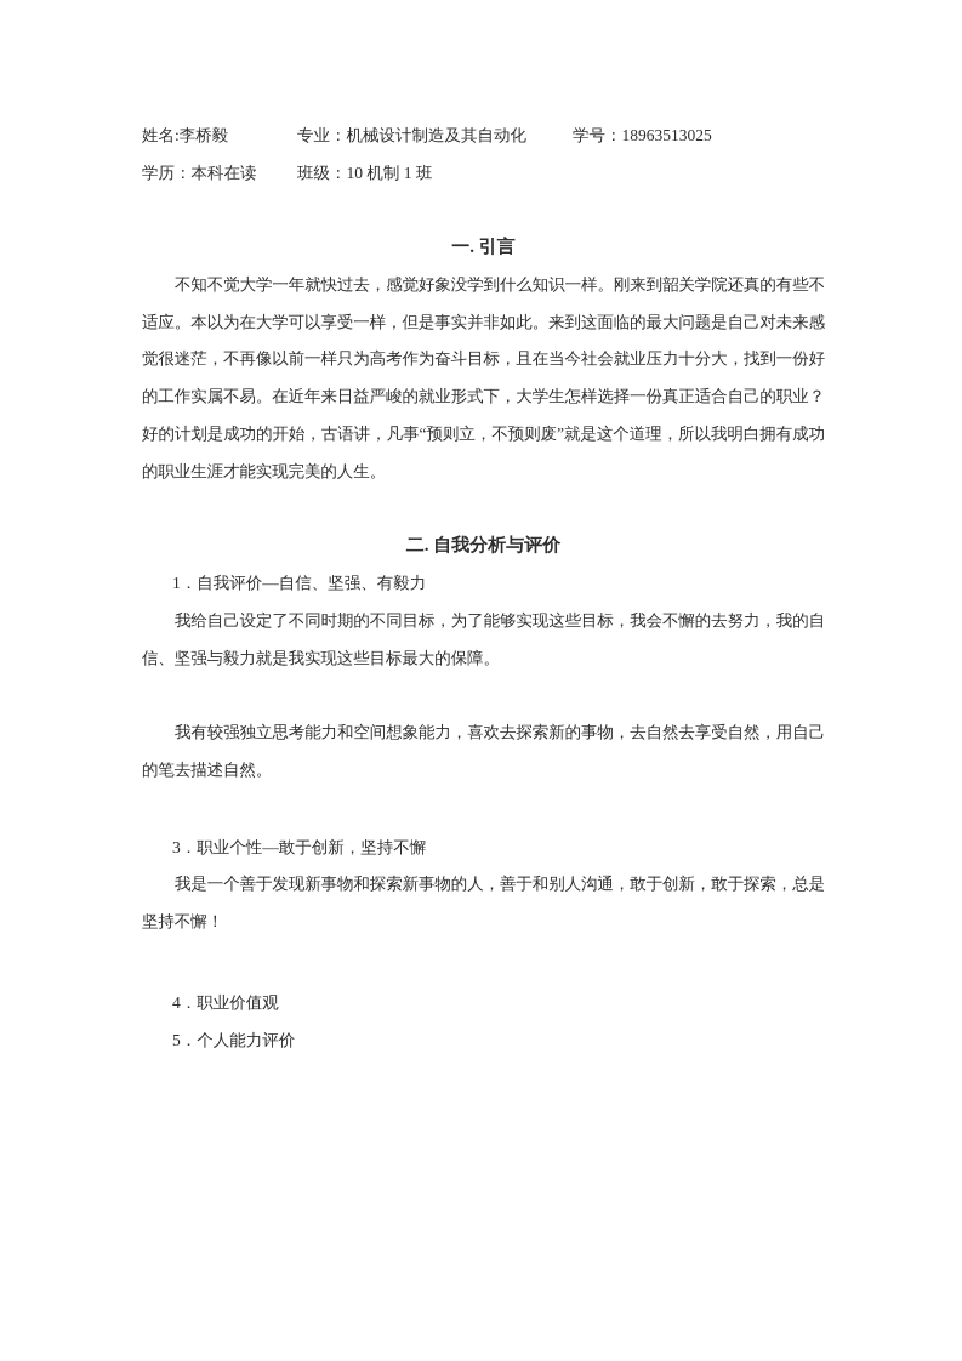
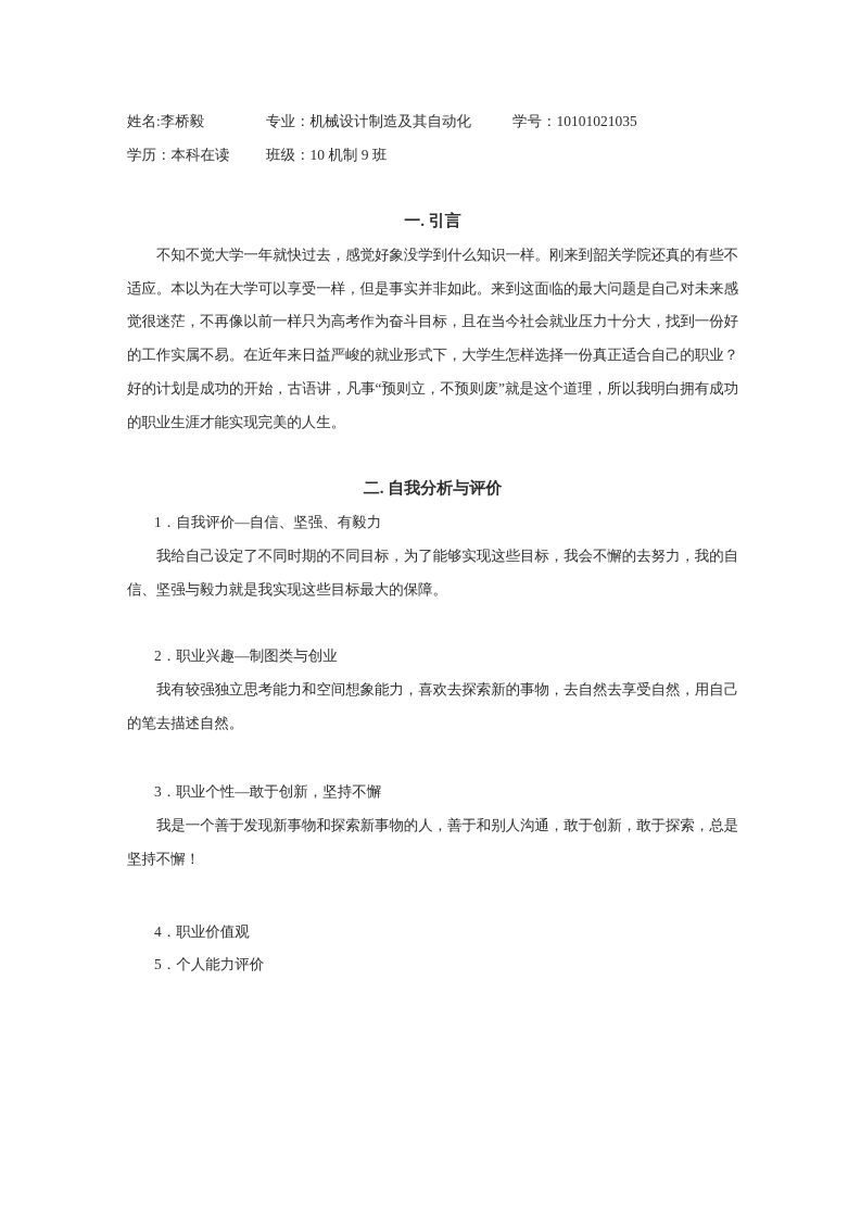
  姓名:李桥毅
  专业：机械设计制造及其自动化
- 学号：18963513025
+ 学号：10101021035
  学历：本科在读
- 班级：10 机制 1 班
+ 班级：10 机制 9 班
  一. 引言
  不知不觉大学一年就快过去，感觉好象没学到什么知识一样。刚来到韶关学院还真的有些不适应。本以为在大学可以享受一样，但是事实并非如此。来到这面临的最大问题是自己对未来感觉很迷茫，不再像以前一样只为高考作为奋斗目标，且在当今社会就业压力十分大，找到一份好的工作实属不易。在近年来日益严峻的就业形式下，大学生怎样选择一份真正适合自己的职业？好的计划是成功的开始，古语讲，凡事“预则立，不预则废”就是这个道理，所以我明白拥有成功的职业生涯才能实现完美的人生。
  二. 自我分析与评价
  1．自我评价—自信、坚强、有毅力
  我给自己设定了不同时期的不同目标，为了能够实现这些目标，我会不懈的去努力，我的自信、坚强与毅力就是我实现这些目标最大的保障。
+ 2．职业兴趣—制图类与创业
  我有较强独立思考能力和空间想象能力，喜欢去探索新的事物，去自然去享受自然，用自己的笔去描述自然。
  3．职业个性—敢于创新，坚持不懈
  我是一个善于发现新事物和探索新事物的人，善于和别人沟通，敢于创新，敢于探索，总是坚持不懈！
  4．职业价值观
  5．个人能力评价
